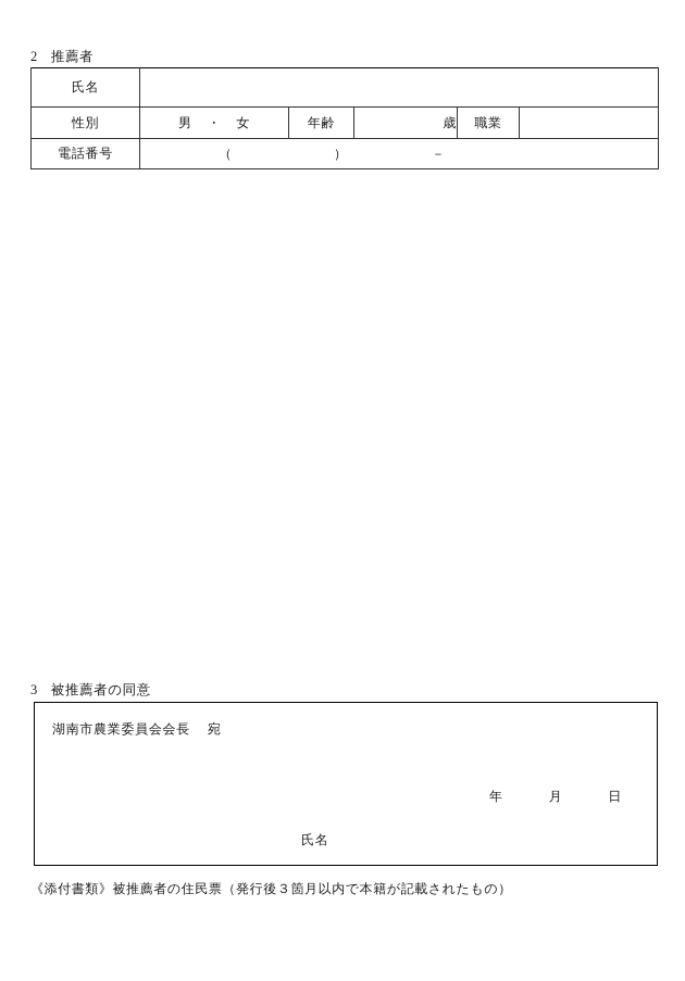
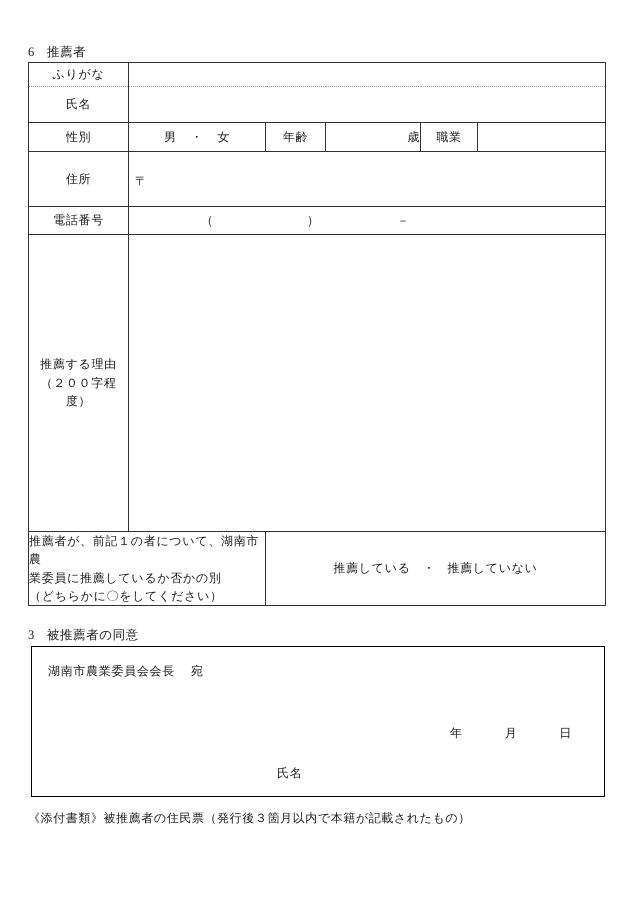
- 2 推薦者
+ 6 推薦者
+ ふりがな
  氏名
  性別	男 ・ 女	年齢	歳	職業
+ 住所	〒
  電話番号	（ ） －
+ 推薦する理由 （２００字程度）
+ 推薦者が、前記１の者について、湖南市農 業委員に推薦しているか否かの別 （どちらかに〇をしてください）	推薦している ・ 推薦していない
  3 被推薦者の同意
  湖南市農業委員会会長 宛
  年 月 日
  氏名
  《添付書類》被推薦者の住民票（発行後３箇月以内で本籍が記載されたもの）
